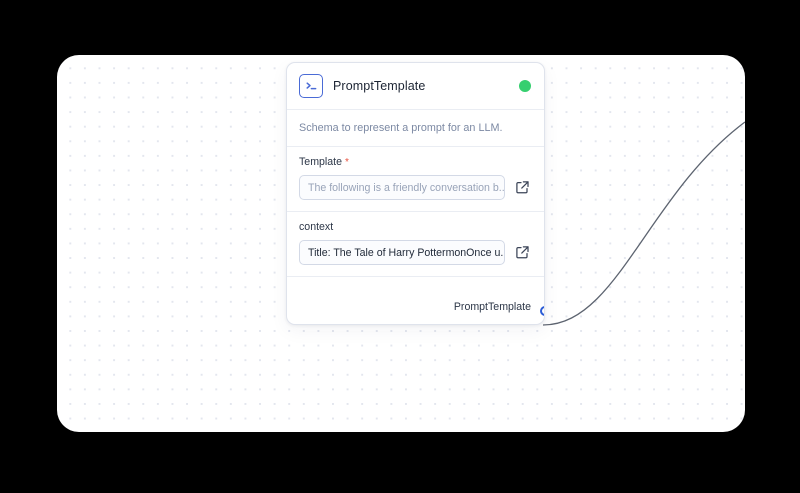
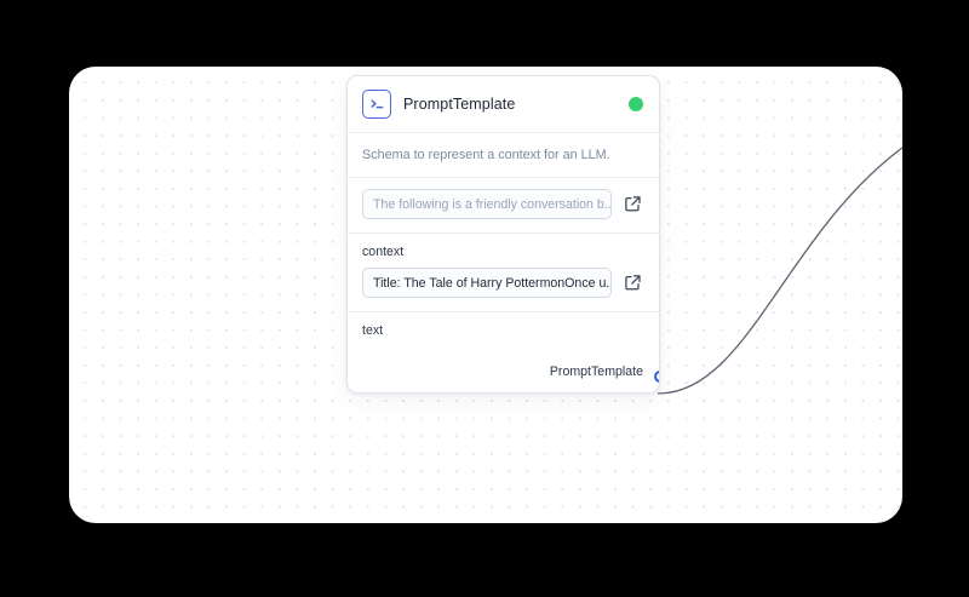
  PromptTemplate
- Schema to represent a prompt for an LLM.
+ Schema to represent a context for an LLM.
- Template
- *
  The following is a friendly conversation b..
  context
  Title: The Tale of Harry PottermonOnce u..
+ text
  PromptTemplate
